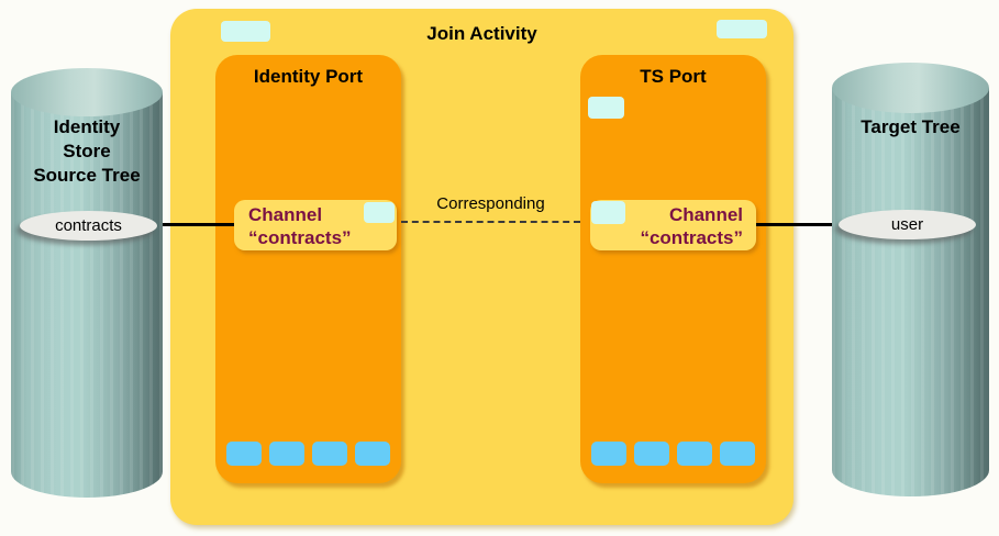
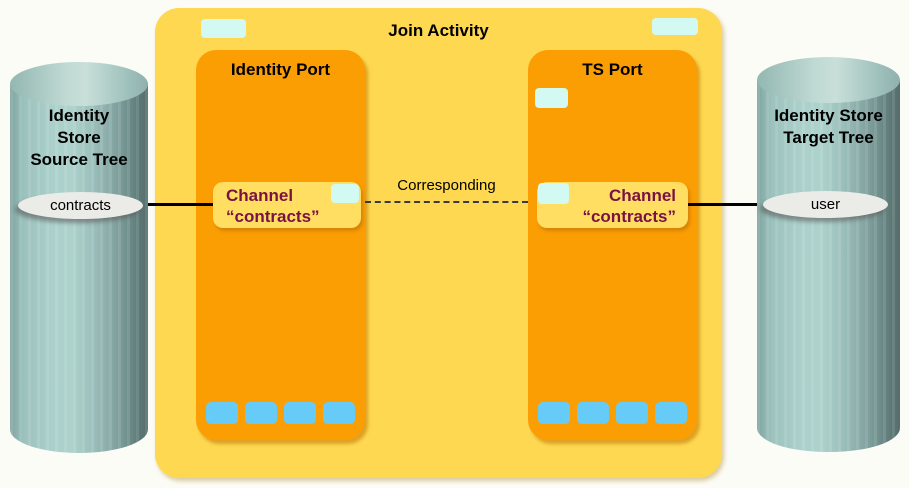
  Join Activity
  Identity Port
  Channel
  “contracts”
  TS Port
  Channel
  “contracts”
  Corresponding
  Identity
  Store
  Source Tree
  contracts
+ Identity Store
  Target Tree
  user
